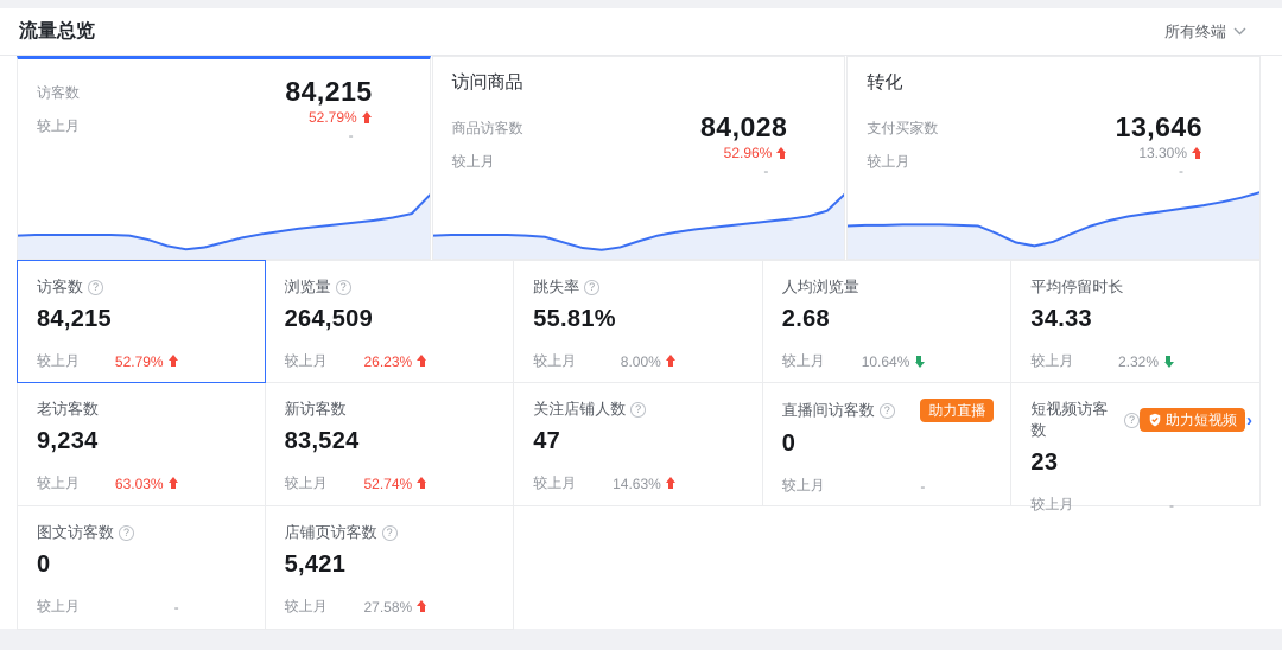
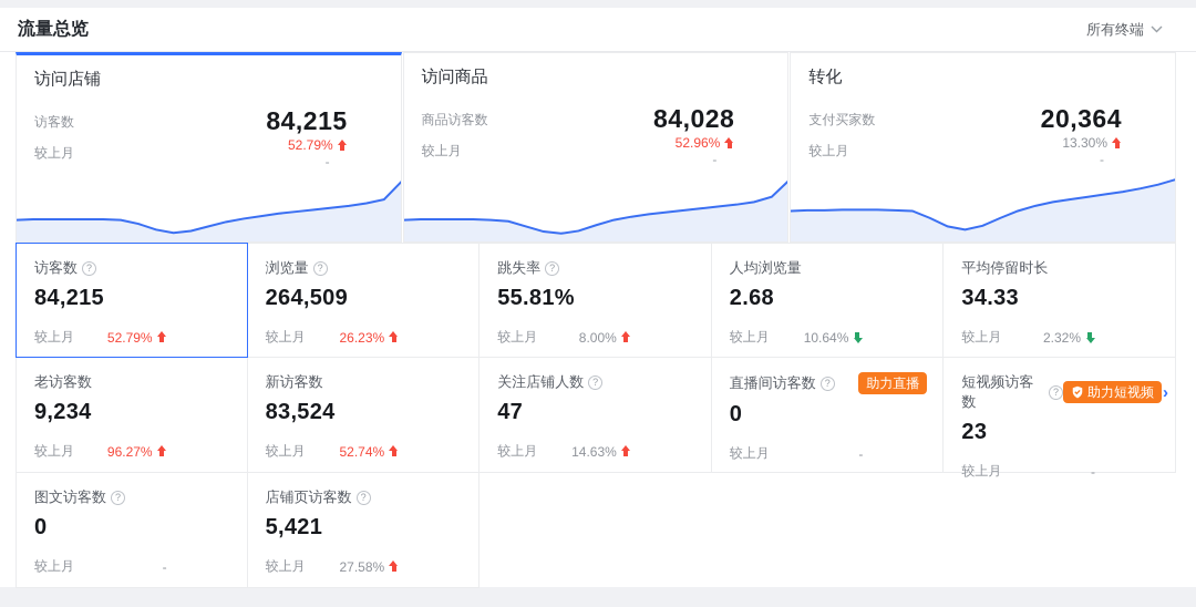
  流量总览
  所有终端
+ 访问店铺
  访客数
  较上月
  84,215
  52.79%
  -
  访问商品
  商品访客数
  较上月
  84,028
  52.96%
  -
  转化
  支付买家数
  较上月
- 13,646
+ 20,364
  13.30%
  -
  访客数
  ?
  84,215
  较上月
  52.79%
  浏览量
  ?
  264,509
  较上月
  26.23%
  跳失率
  ?
  55.81%
  较上月
  8.00%
  人均浏览量
  2.68
  较上月
  10.64%
  平均停留时长
  34.33
  较上月
  2.32%
  老访客数
  9,234
  较上月
- 63.03%
+ 96.27%
  新访客数
  83,524
  较上月
  52.74%
  关注店铺人数
  ?
  47
  较上月
  14.63%
  直播间访客数
  ?
  助力直播
  0
  较上月
  -
  短视频访客数
  ?
  助力短视频
  ›
  23
  较上月
  -
  图文访客数
  ?
  0
  较上月
  -
  店铺页访客数
  ?
  5,421
  较上月
  27.58%
